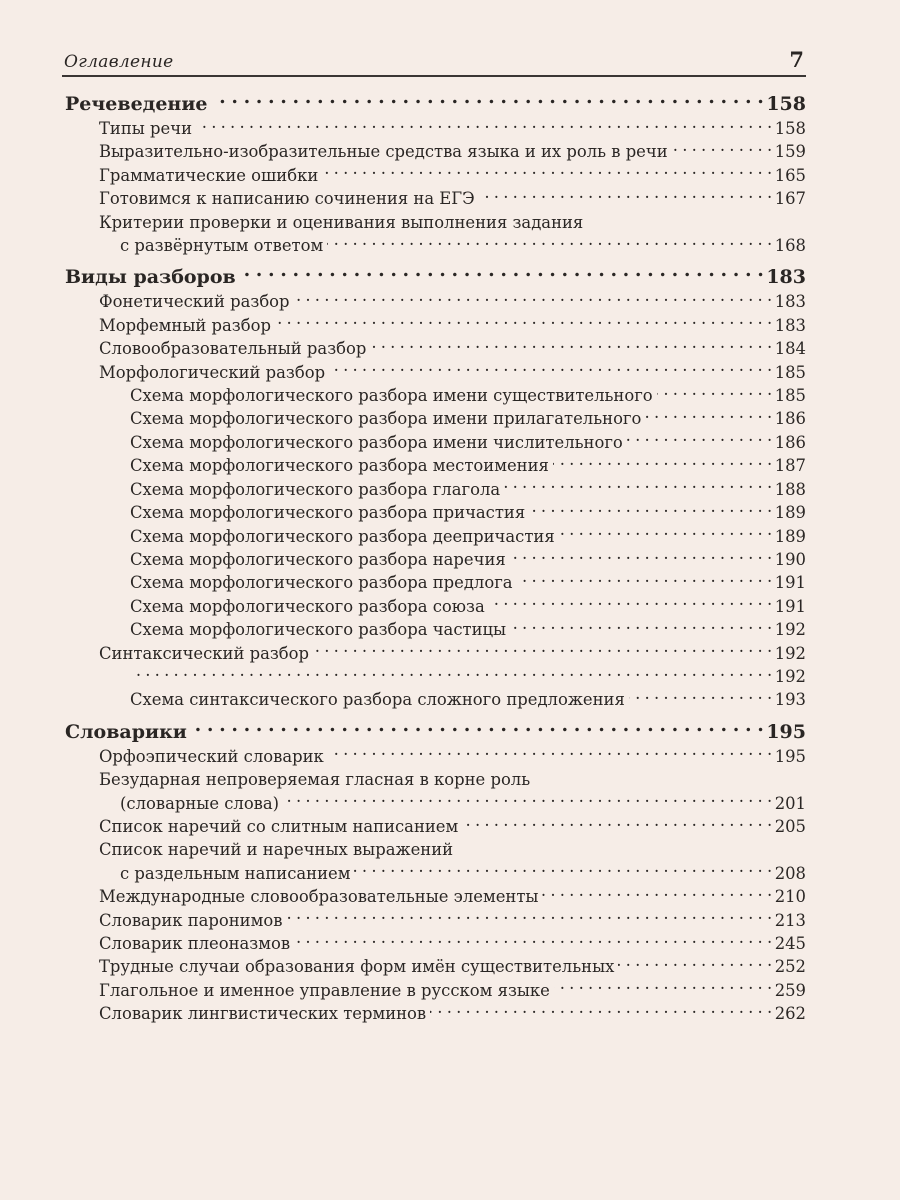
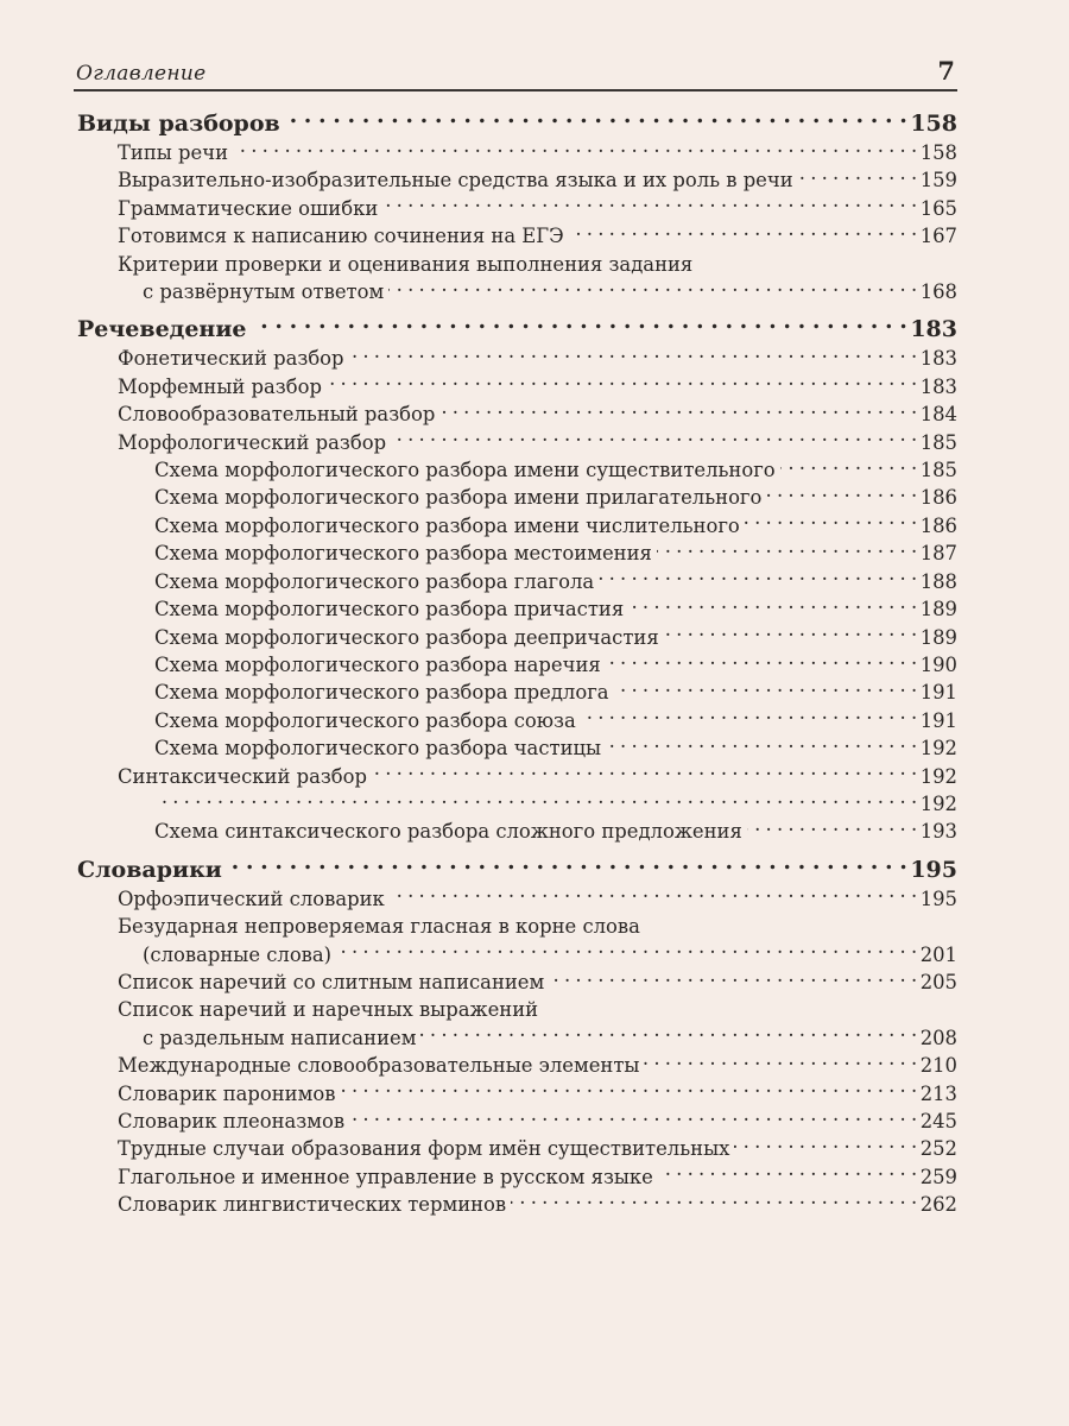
  Оглавление
  7
- Речеведение
+ Виды разборов
  158
  Типы речи
  158
  Выразительно-изобразительные средства языка и их роль в речи
  159
  Грамматические ошибки
  165
  Готовимся к написанию сочинения на ЕГЭ
  167
  Критерии проверки и оценивания выполнения задания
  с развёрнутым ответом
  168
- Виды разборов
+ Речеведение
  183
  Фонетический разбор
  183
  Морфемный разбор
  183
  Словообразовательный разбор
  184
  Морфологический разбор
  185
  Схема морфологического разбора имени существительного
  185
  Схема морфологического разбора имени прилагательного
  186
  Схема морфологического разбора имени числительного
  186
  Схема морфологического разбора местоимения
  187
  Схема морфологического разбора глагола
  188
  Схема морфологического разбора причастия
  189
  Схема морфологического разбора деепричастия
  189
  Схема морфологического разбора наречия
  190
  Схема морфологического разбора предлога
  191
  Схема морфологического разбора союза
  191
  Схема морфологического разбора частицы
  192
  Синтаксический разбор
  192
  192
  Схема синтаксического разбора сложного предложения
  193
  Словарики
  195
  Орфоэпический словарик
  195
- Безударная непроверяемая гласная в корне роль
+ Безударная непроверяемая гласная в корне слова
  (словарные слова)
  201
  Список наречий со слитным написанием
  205
  Список наречий и наречных выражений
  с раздельным написанием
  208
  Международные словообразовательные элементы
  210
  Словарик паронимов
  213
  Словарик плеоназмов
  245
  Трудные случаи образования форм имён существительных
  252
  Глагольное и именное управление в русском языке
  259
  Словарик лингвистических терминов
  262
